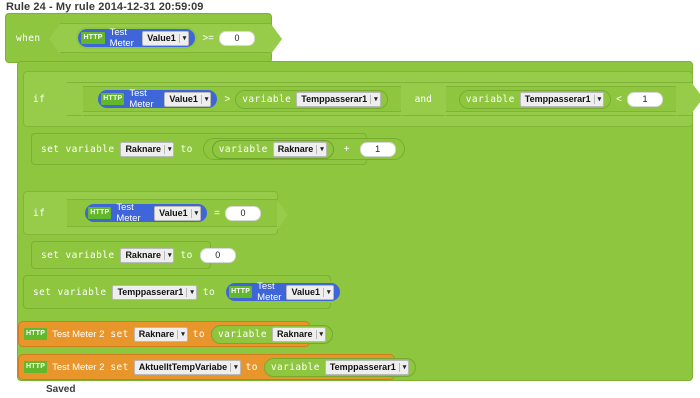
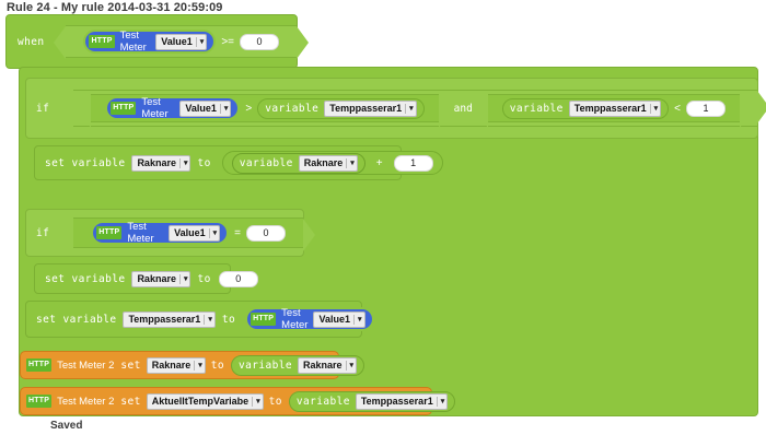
- Rule 24 - My rule 2014-12-31 20:59:09
+ Rule 24 - My rule 2014-03-31 20:59:09
  when
  Test Meter
  Value1
  >=
  0
  if
  Test Meter
  Value1
  >
  variable
  Temppasserar1
  and
  variable
  Temppasserar1
  <
  1
  set variable
  Raknare
  to
  variable
  Raknare
  +
  1
  if
  Test Meter
  Value1
  =
  0
  set variable
  Raknare
  to
  0
  set variable
  Temppasserar1
  to
  Test Meter
  Value1
  Test Meter 2
  set
  Raknare
  to
  variable
  Raknare
  Test Meter 2
  set
  AktuelltTempVariabe
  to
  variable
  Temppasserar1
  Saved
